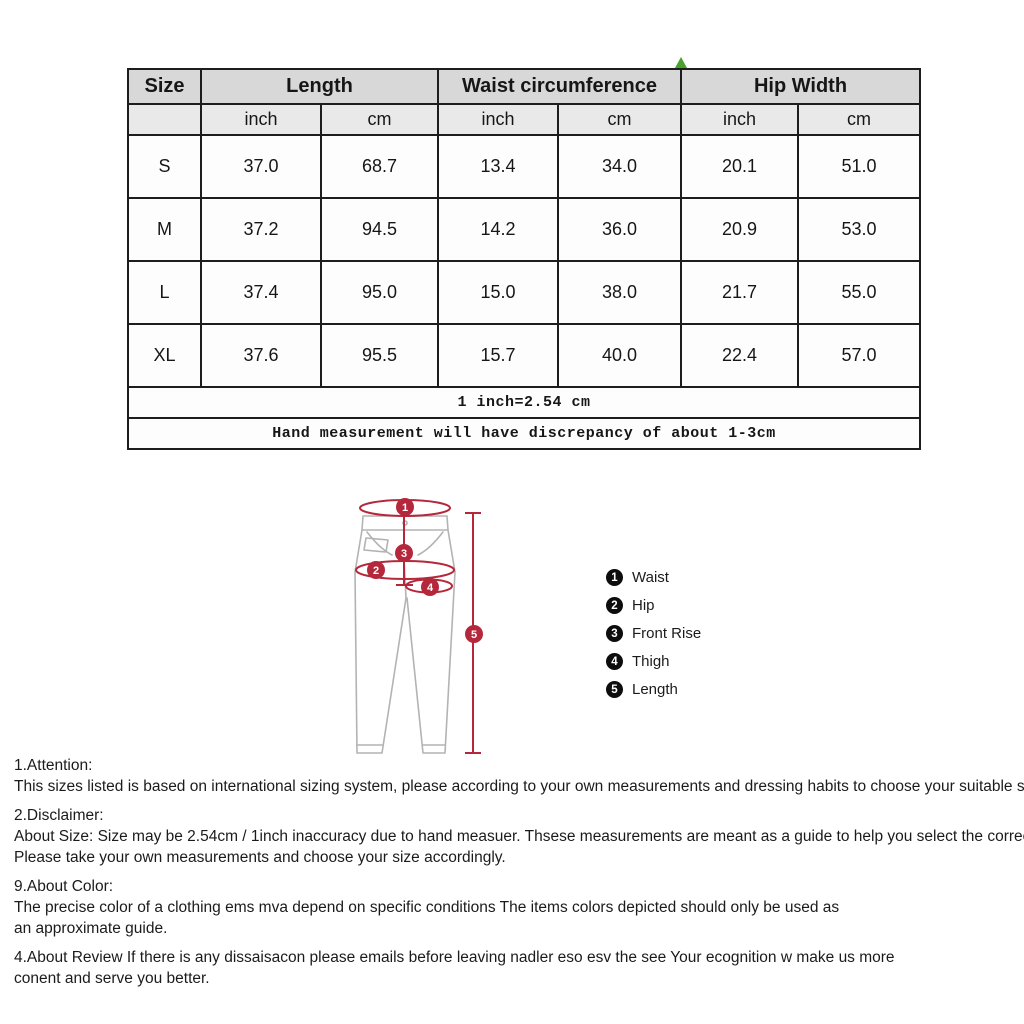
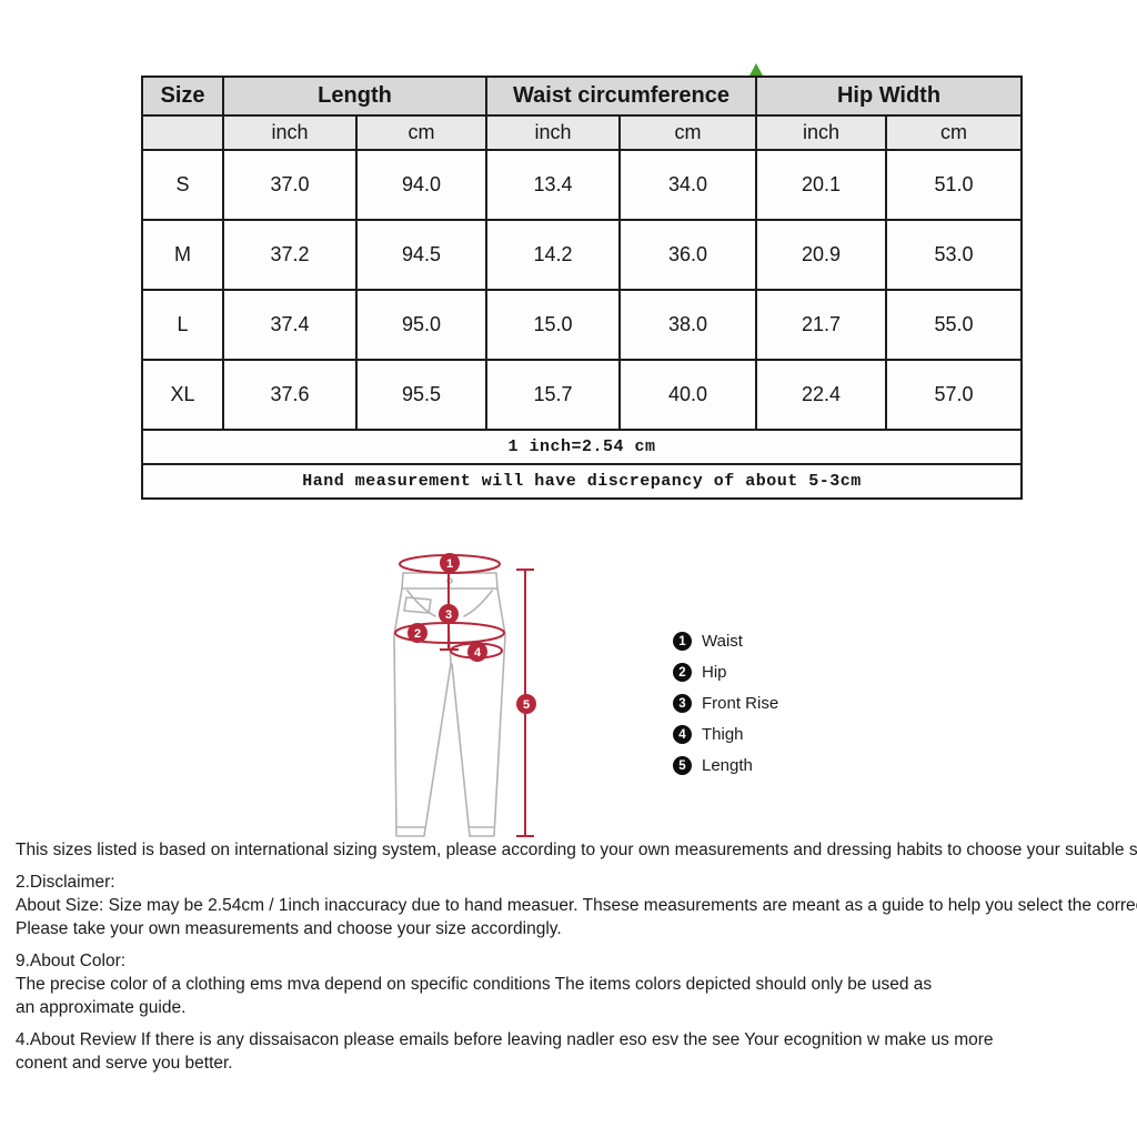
  Size	Length	Waist circumference	Hip Width
  	inch	cm	inch	cm	inch	cm
- S	37.0	68.7	13.4	34.0	20.1	51.0
+ S	37.0	94.0	13.4	34.0	20.1	51.0
  M	37.2	94.5	14.2	36.0	20.9	53.0
  L	37.4	95.0	15.0	38.0	21.7	55.0
  XL	37.6	95.5	15.7	40.0	22.4	57.0
  1 inch=2.54 cm
- Hand measurement will have discrepancy of about 1-3cm
+ Hand measurement will have discrepancy of about 5-3cm
  1
  2
  3
  4
  5
  1
  Waist
  2
  Hip
  3
  Front Rise
  4
  Thigh
  5
  Length
- 1.Attention:
  This sizes listed is based on international sizing system, please according to your own measurements and dressing habits to choose your suitable s
  2.Disclaimer:
  About Size: Size may be 2.54cm / 1inch inaccuracy due to hand measuer. Thsese measurements are meant as a guide to help you select the corre
  Please take your own measurements and choose your size accordingly.
  9.About Color:
  The precise color of a clothing ems mva depend on specific conditions The items colors depicted should only be used as
  an approximate guide.
  4.About Review If there is any dissaisacon please emails before leaving nadler eso esv the see Your ecognition w make us more
  conent and serve you better.
